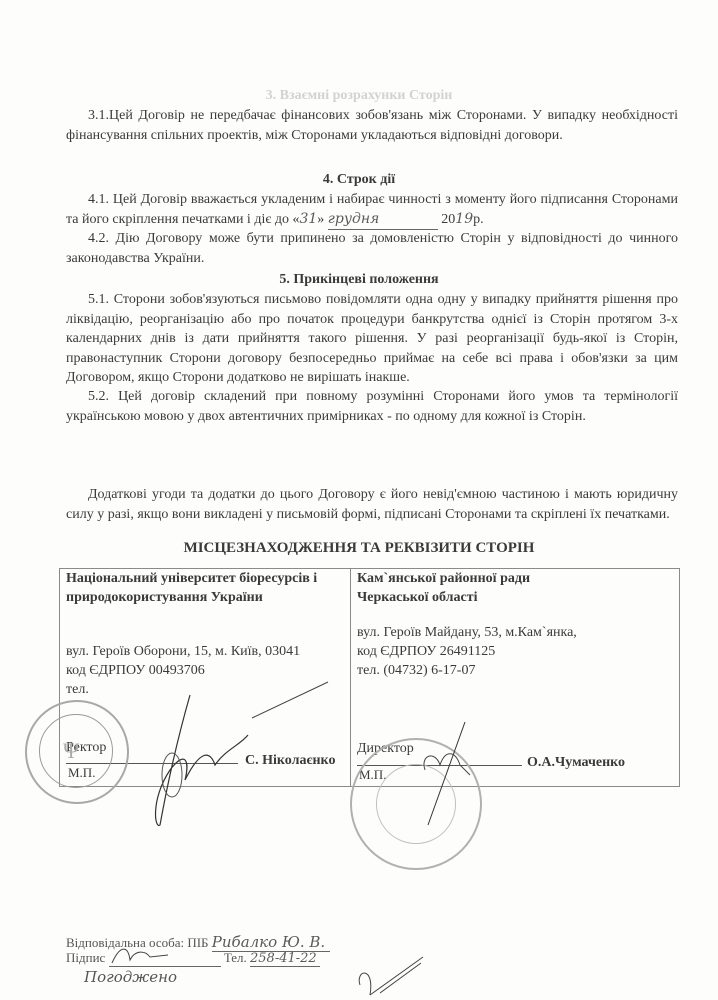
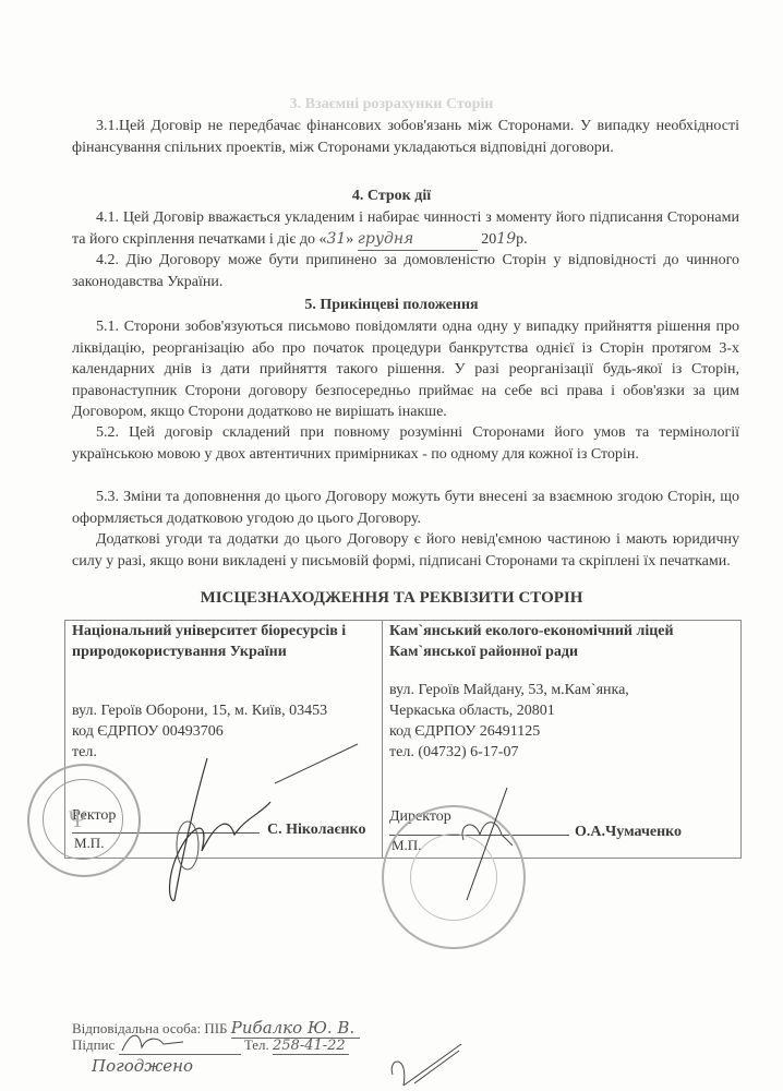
  3. Взаємні розрахунки Сторін
  3.1.Цей Договір не передбачає фінансових зобов'язань між Сторонами. У випадку необхідності фінансування спільних проектів, між Сторонами укладаються відповідні договори.
  4. Строк дії
  4.1. Цей Договір вважається укладеним і набирає чинності з моменту його підписання Сторонами та його скріплення печатками і діє до «31» грудня 2019р.
  4.2. Дію Договору може бути припинено за домовленістю Сторін у відповідності до чинного законодавства України.
  5. Прикінцеві положення
  5.1. Сторони зобов'язуються письмово повідомляти одна одну у випадку прийняття рішення про ліквідацію, реорганізацію або про початок процедури банкрутства однієї із Сторін протягом 3-х календарних днів із дати прийняття такого рішення. У разі реорганізації будь-якої із Сторін, правонаступник Сторони договору безпосередньо приймає на себе всі права і обов'язки за цим Договором, якщо Сторони додатково не вирішать інакше.
  5.2. Цей договір складений при повному розумінні Сторонами його умов та термінології українською мовою у двох автентичних примірниках - по одному для кожної із Сторін.
+ 5.3. Зміни та доповнення до цього Договору можуть бути внесені за взаємною згодою Сторін, що оформляється додатковою угодою до цього Договору.
  Додаткові угоди та додатки до цього Договору є його невід'ємною частиною і мають юридичну силу у разі, якщо вони викладені у письмовій формі, підписані Сторонами та скріплені їх печатками.
  МІСЦЕЗНАХОДЖЕННЯ ТА РЕКВІЗИТИ СТОРІН
  Національний університет біоресурсів і
  природокористування України
- вул. Героїв Оборони, 15, м. Київ, 03041
+ вул. Героїв Оборони, 15, м. Київ, 03453
  код ЄДРПОУ 00493706
  тел.
  Ректор
  М.П.
  С. Ніколаєнко
+ Кам`янський еколого-економічний ліцей
  Кам`янської районної ради
- Черкаської області
  вул. Героїв Майдану, 53, м.Кам`янка,
+ Черкаська область, 20801
  код ЄДРПОУ 26491125
  тел. (04732) 6-17-07
  Директор
  М.П.
  О.А.Чумаченко
  Ψ
  Відповідальна особа: ПІБ Рибалко Ю. В.
  Підпис Тел. 258-41-22
  Погоджено
